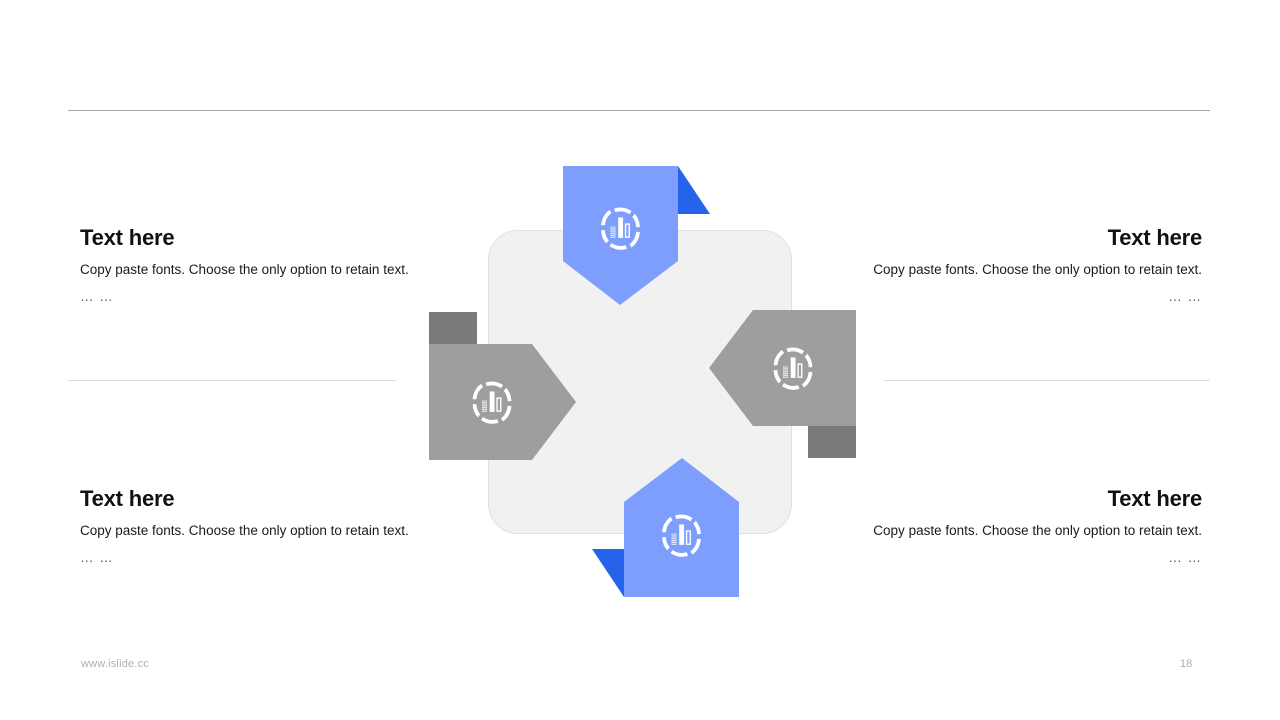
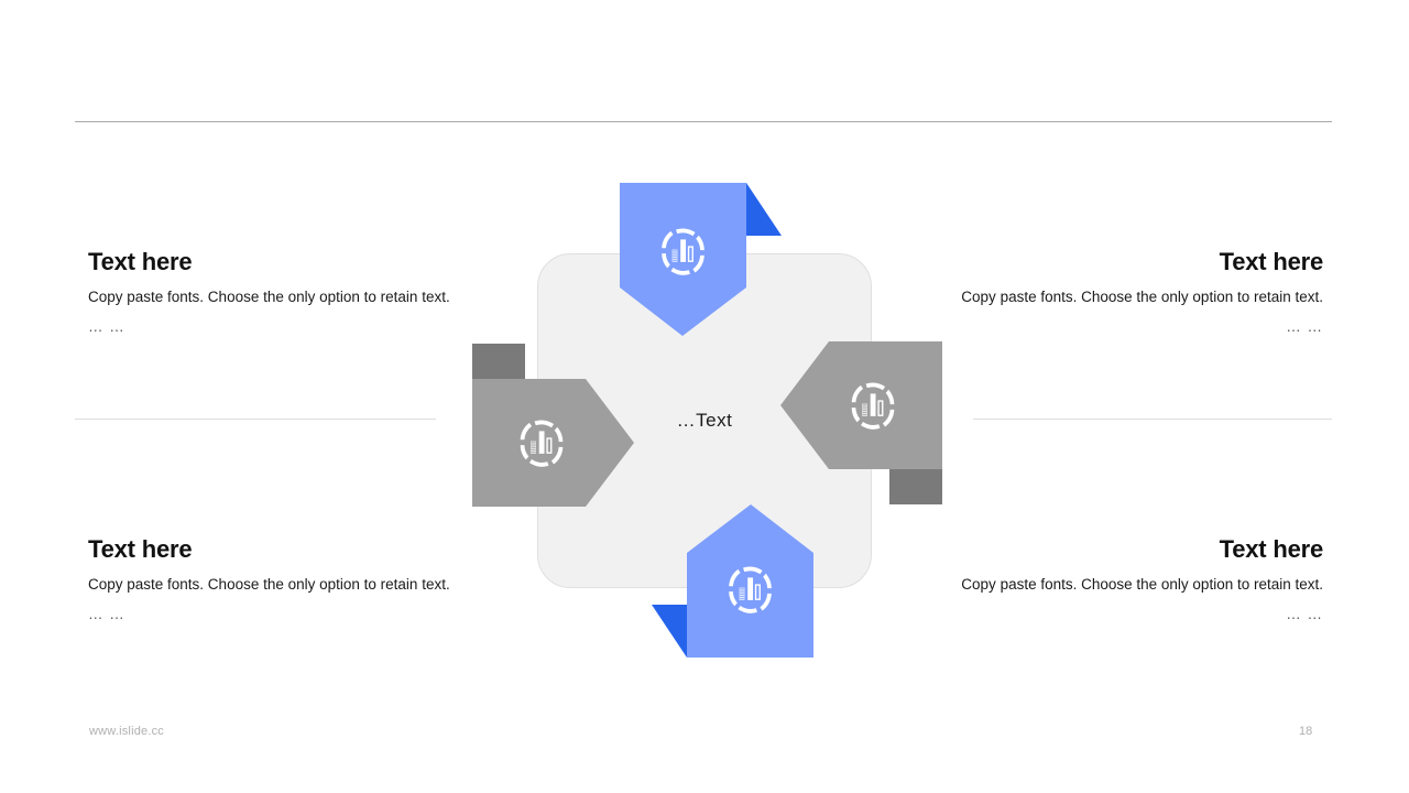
  Text here
  Copy paste fonts. Choose the only option to retain text.
  … …
  Text here
  Copy paste fonts. Choose the only option to retain text.
  … …
  Text here
  Copy paste fonts. Choose the only option to retain text.
  … …
  Text here
  Copy paste fonts. Choose the only option to retain text.
  … …
+ …Text
  www.islide.cc
  18
